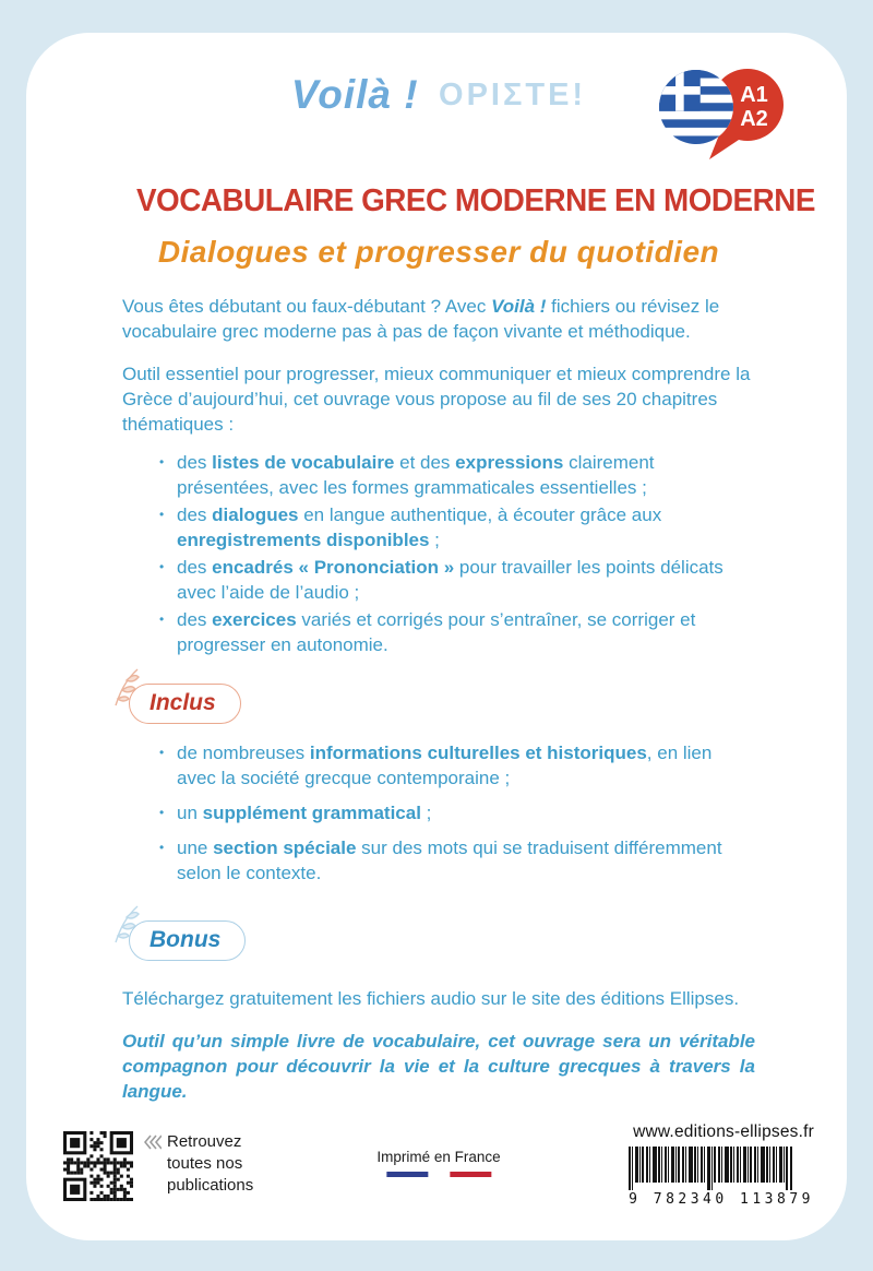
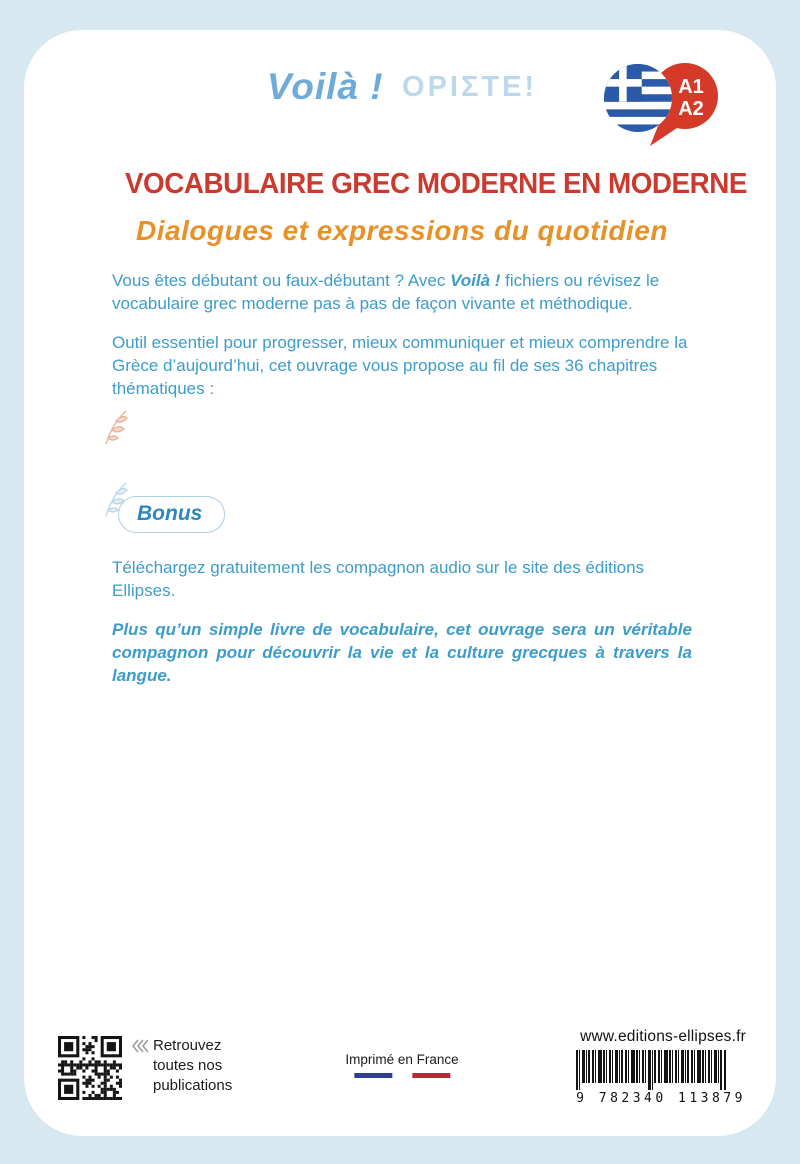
  Voilà ! ΟΡΙΣΤΕ!
  A1
  A2
  VOCABULAIRE GREC MODERNE EN MODERNE
- Dialogues et progresser du quotidien
+ Dialogues et expressions du quotidien
  Vous êtes débutant ou faux-débutant ? Avec Voilà ! fichiers ou révisez le vocabulaire grec moderne pas à pas de façon vivante et méthodique.
- Outil essentiel pour progresser, mieux communiquer et mieux comprendre la Grèce d’aujourd’hui, cet ouvrage vous propose au fil de ses 20 chapitres thématiques :
+ Outil essentiel pour progresser, mieux communiquer et mieux comprendre la Grèce d’aujourd’hui, cet ouvrage vous propose au fil de ses 36 chapitres thématiques :
- des listes de vocabulaire et des expressions clairement présentées, avec les formes grammaticales essentielles ;
- des dialogues en langue authentique, à écouter grâce aux enregistrements disponibles ;
- des encadrés « Prononciation » pour travailler les points délicats avec l’aide de l’audio ;
- des exercices variés et corrigés pour s’entraîner, se corriger et progresser en autonomie.
- Inclus
- de nombreuses informations culturelles et historiques, en lien avec la société grecque contemporaine ;
- un supplément grammatical ;
- une section spéciale sur des mots qui se traduisent différemment selon le contexte.
  Bonus
- Téléchargez gratuitement les fichiers audio sur le site des éditions Ellipses.
+ Téléchargez gratuitement les compagnon audio sur le site des éditions Ellipses.
- Outil qu’un simple livre de vocabulaire, cet ouvrage sera un véritable compagnon pour découvrir la vie et la culture grecques à travers la langue.
+ Plus qu’un simple livre de vocabulaire, cet ouvrage sera un véritable compagnon pour découvrir la vie et la culture grecques à travers la langue.
  Retrouvez
  toutes nos
  publications
  Imprimé en France
  www.editions-ellipses.fr
  9 782340 113879
